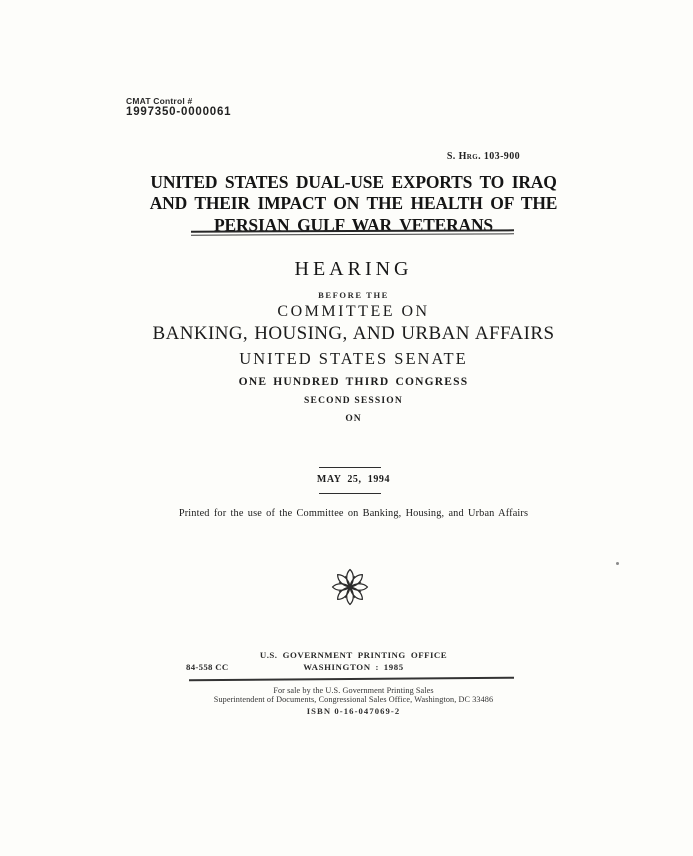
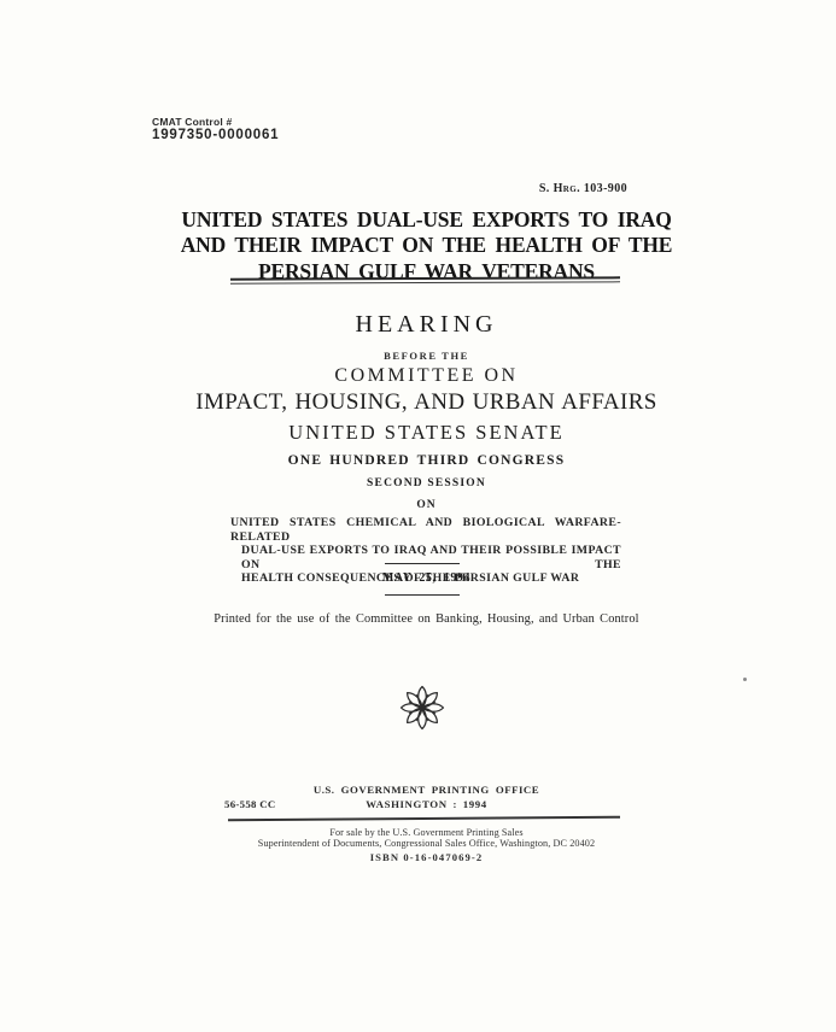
  CMAT Control #
  1997350-0000061
  S. Hrg. 103-900
  UNITED STATES DUAL-USE EXPORTS TO IRAQ
  AND THEIR IMPACT ON THE HEALTH OF THE
  PERSIAN GULF WAR VETERANS
  HEARING
  BEFORE THE
  COMMITTEE ON
- BANKING, HOUSING, AND URBAN AFFAIRS
+ IMPACT, HOUSING, AND URBAN AFFAIRS
  UNITED STATES SENATE
  ONE HUNDRED THIRD CONGRESS
  SECOND SESSION
  ON
+ UNITED STATES CHEMICAL AND BIOLOGICAL WARFARE-RELATED
+ DUAL-USE EXPORTS TO IRAQ AND THEIR POSSIBLE IMPACT ON THE
+ HEALTH CONSEQUENCES OF THE PERSIAN GULF WAR
  MAY 25, 1994
- Printed for the use of the Committee on Banking, Housing, and Urban Affairs
+ Printed for the use of the Committee on Banking, Housing, and Urban Control
  U.S. GOVERNMENT PRINTING OFFICE
- 84-558 CC
+ 56-558 CC
- WASHINGTON : 1985
+ WASHINGTON : 1994
  For sale by the U.S. Government Printing Sales
- Superintendent of Documents, Congressional Sales Office, Washington, DC 33486
+ Superintendent of Documents, Congressional Sales Office, Washington, DC 20402
  ISBN 0-16-047069-2
